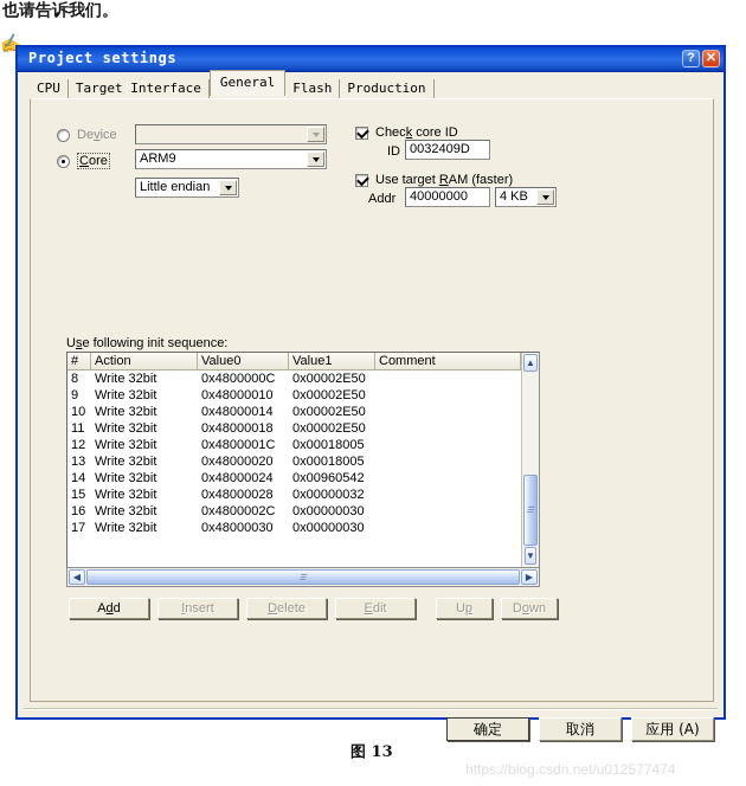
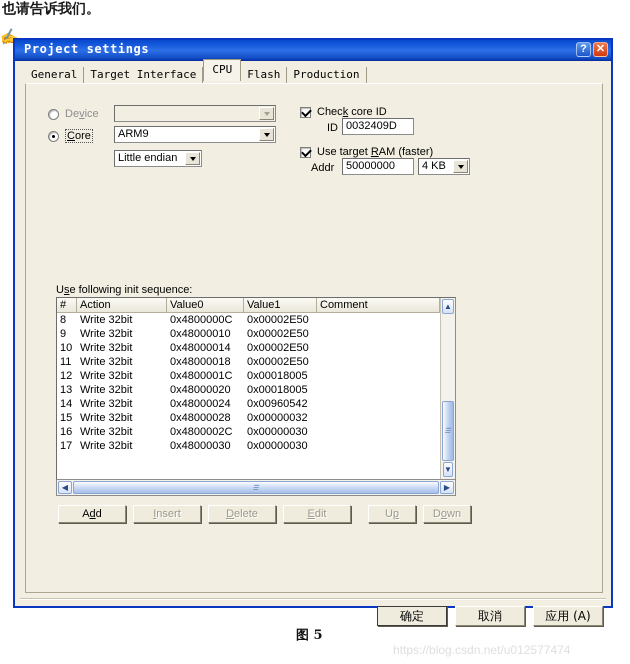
  也请告诉我们。
  Project settings
  ?
  ✕
- CPU
+ General
  Target Interface
- General
+ CPU
  Flash
  Production
  Device
  Core
  ARM9
  Little endian
  Check core ID
  ID
  0032409D
  Use target RAM (faster)
  Addr
- 40000000
+ 50000000
  4 KB
  Use following init sequence:
  #
  Action
  Value0
  Value1
  Comment
  8
  Write 32bit
  0x4800000C
  0x00002E50
  9
  Write 32bit
  0x48000010
  0x00002E50
  10
  Write 32bit
  0x48000014
  0x00002E50
  11
  Write 32bit
  0x48000018
  0x00002E50
  12
  Write 32bit
  0x4800001C
  0x00018005
  13
  Write 32bit
  0x48000020
  0x00018005
  14
  Write 32bit
  0x48000024
  0x00960542
  15
  Write 32bit
  0x48000028
  0x00000032
  16
  Write 32bit
  0x4800002C
  0x00000030
  17
  Write 32bit
  0x48000030
  0x00000030
  ▲
  ▼
  ◀
  ▶
  Add
  Insert
  Delete
  Edit
  Up
  Down
  确定
  取消
  应用 (A)
- 图 13
+ 图 5
  https://blog.csdn.net/u012577474
